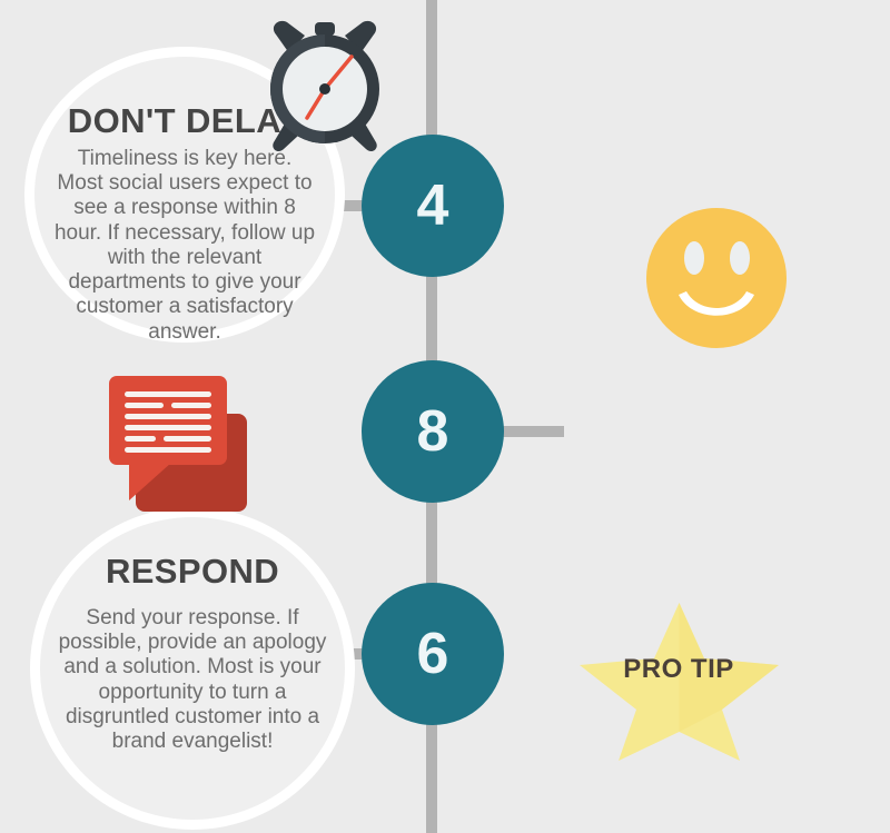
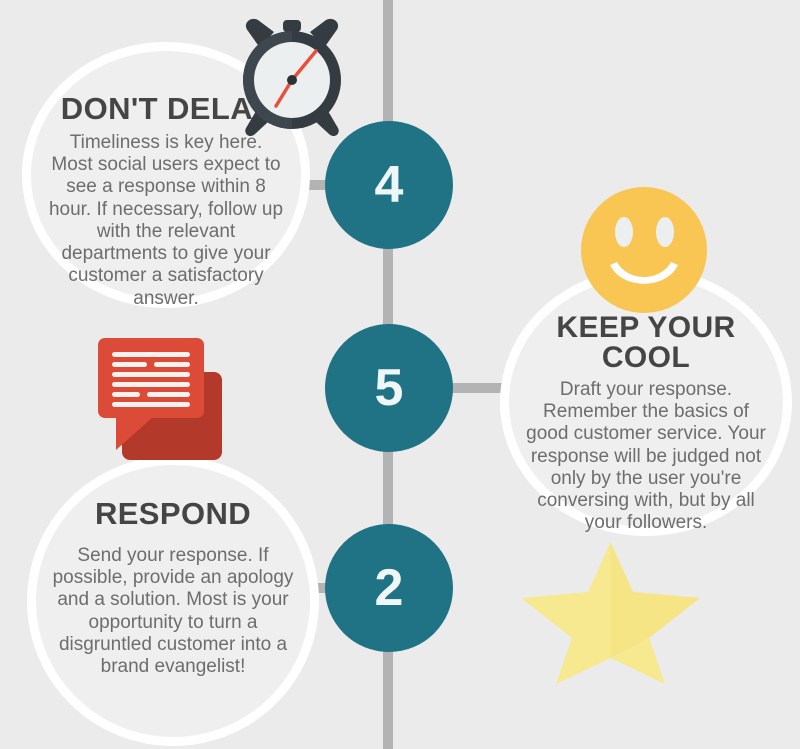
  DON'T DELA
  Timeliness is key here. Most social users expect to see a response within 8 hour. If necessary, follow up with the relevant departments to give your customer a satisfactory answer.
  4
+ KEEP YOUR COOL
+ Draft your response. Remember the basics of good customer service. Your response will be judged not only by the user you're conversing with, but by all your followers.
- 8
+ 5
  RESPOND
  Send your response. If possible, provide an apology and a solution. Most is your opportunity to turn a disgruntled customer into a brand evangelist!
- 6
+ 2
- PRO TIP
